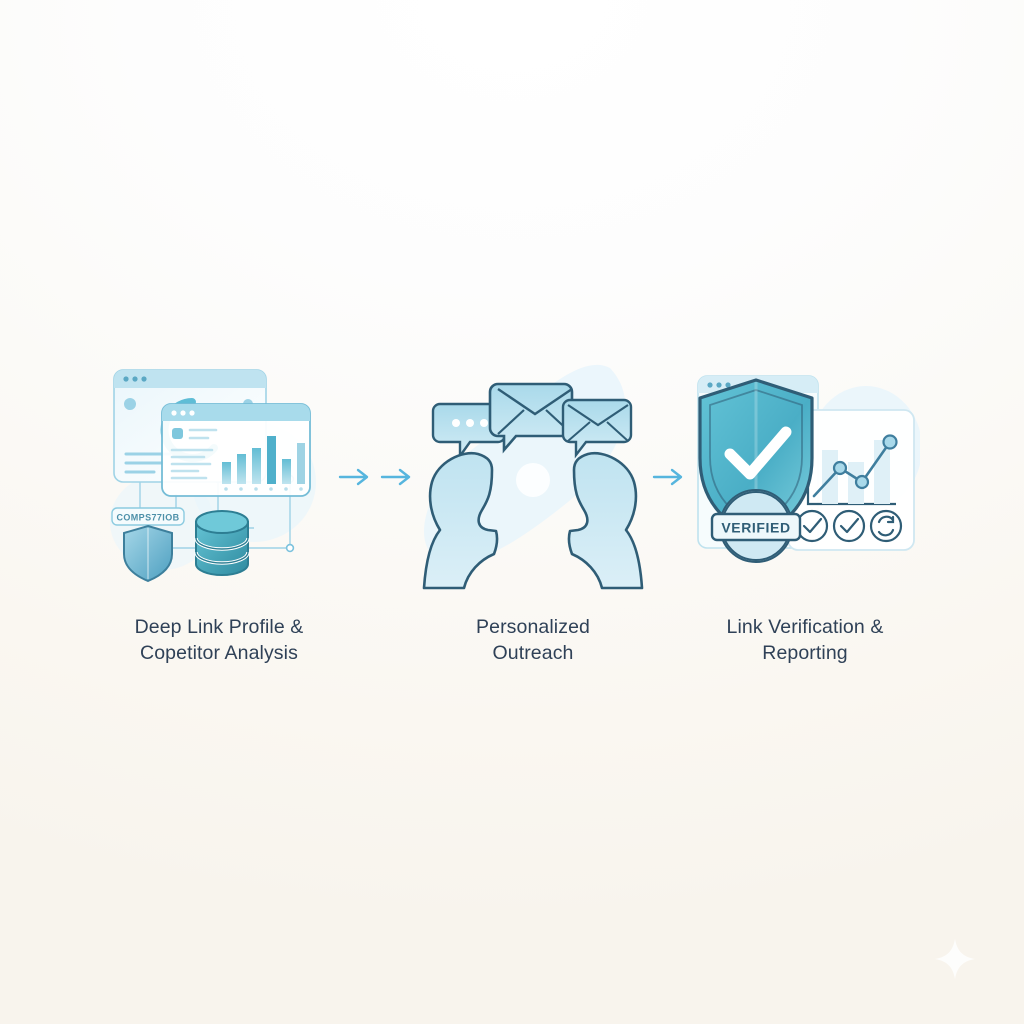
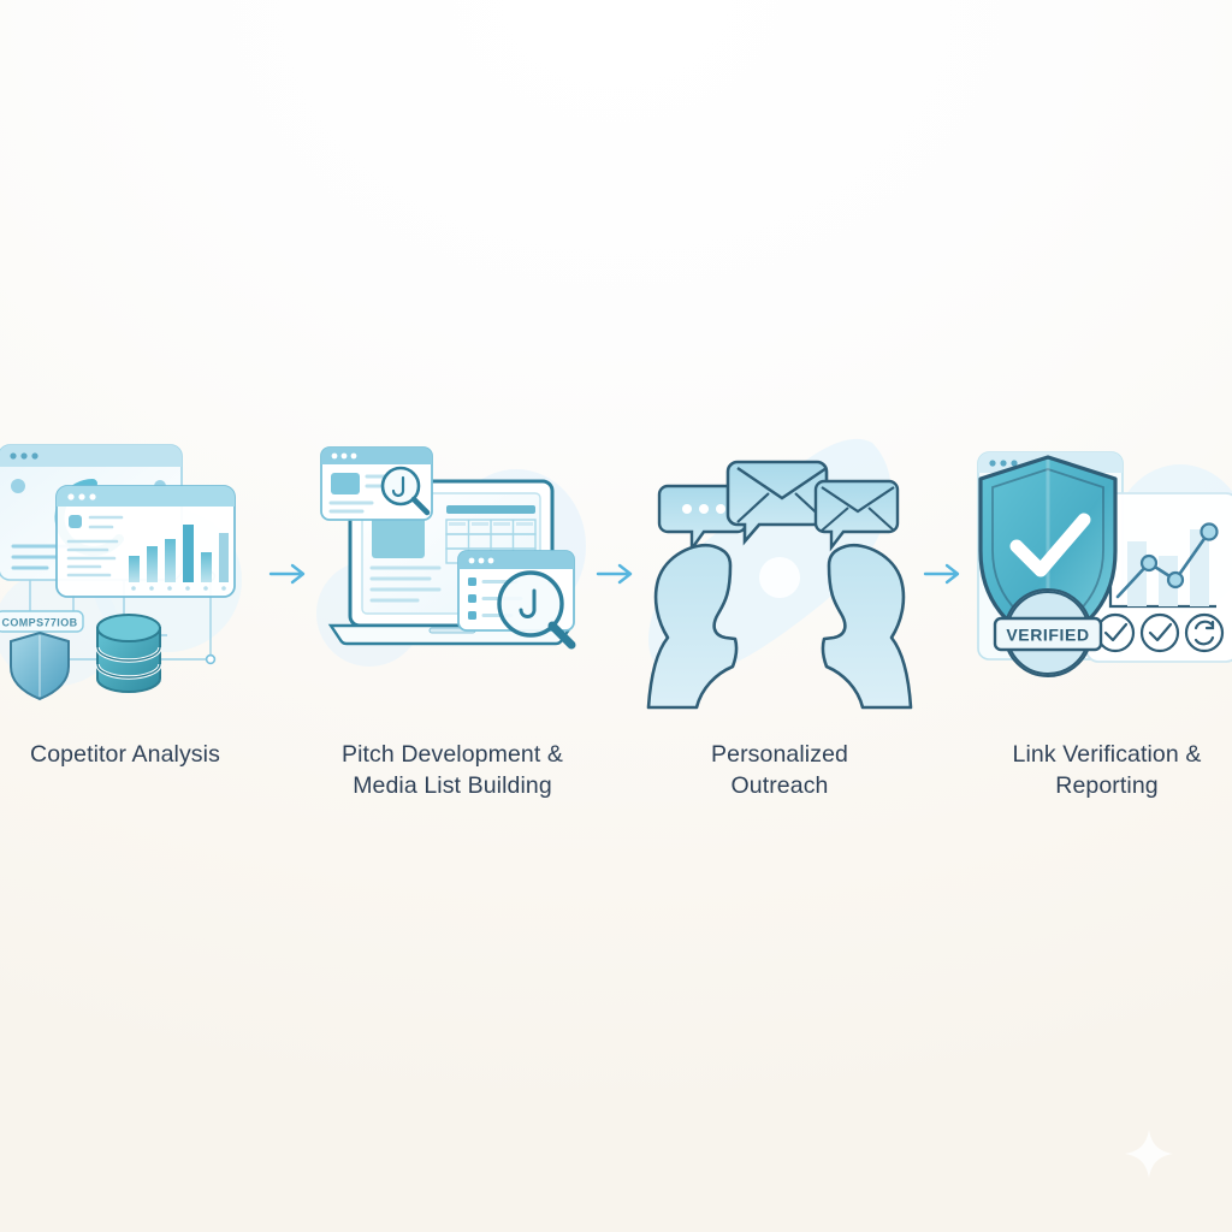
  COMPS77IOB
- Deep Link Profile &
  Copetitor Analysis
+ Pitch Development &
+ Media List Building
  Personalized
  Outreach
  VERIFIED
  Link Verification &
  Reporting
